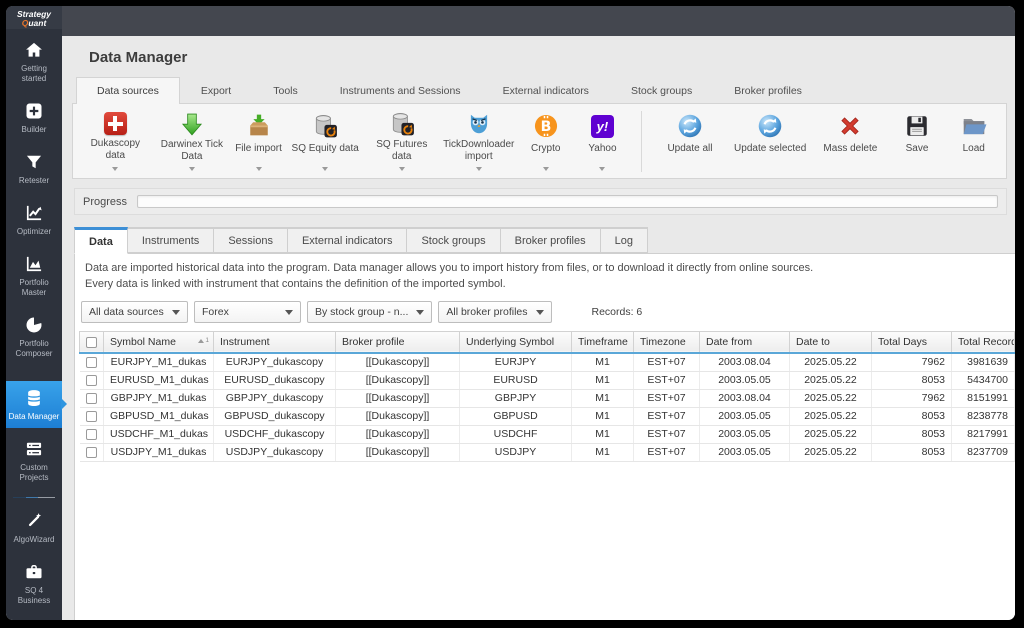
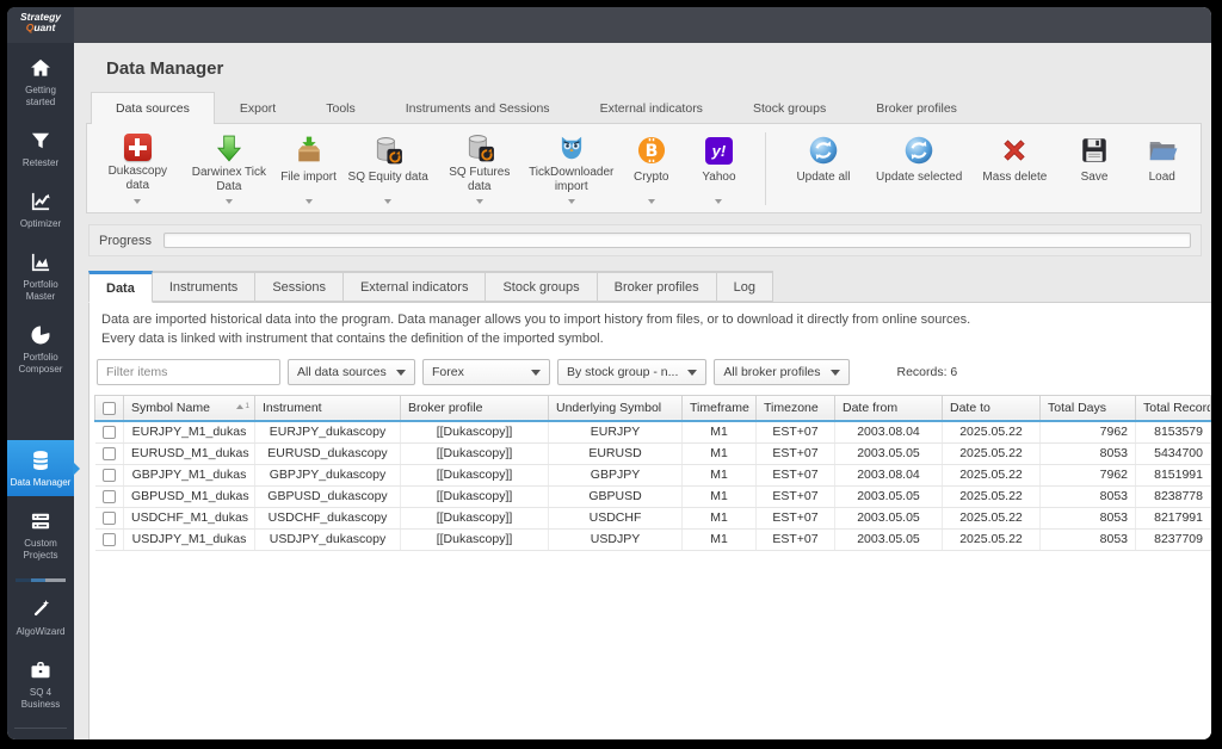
  Strategy
  Quant
  Getting started
- Builder
  Retester
  Optimizer
  Portfolio Master
  Portfolio Composer
  Data Manager
  Custom Projects
  AlgoWizard
  SQ 4 Business
  Data Manager
  Data sources
  Export
  Tools
  Instruments and Sessions
  External indicators
  Stock groups
  Broker profiles
  Dukascopy data
  Darwinex Tick Data
  File import
  SQ Equity data
  SQ Futures data
  TickDownloader import
  B
  Crypto
  y!
  Yahoo
  Update all
  Update selected
  Mass delete
  Save
  Load
  Progress
  Data
  Instruments
  Sessions
  External indicators
  Stock groups
  Broker profiles
  Log
  Data are imported historical data into the program. Data manager allows you to import history from files, or to download it directly from online sources.
  Every data is linked with instrument that contains the definition of the imported symbol.
+ Filter items
  All data sources
  Forex
  By stock group - n...
  All broker profiles
  Records: 6
  	Symbol Name	Instrument	Broker profile	Underlying Symbol	Timeframe	Timezone	Date from	Date to	Total Days	Total Recor
- 	EURJPY_M1_dukas	EURJPY_dukascopy	[[Dukascopy]]	EURJPY	M1	EST+07	2003.08.04	2025.05.22	7962	3981639
+ 	EURJPY_M1_dukas	EURJPY_dukascopy	[[Dukascopy]]	EURJPY	M1	EST+07	2003.08.04	2025.05.22	7962	8153579
  	EURUSD_M1_dukas	EURUSD_dukascopy	[[Dukascopy]]	EURUSD	M1	EST+07	2003.05.05	2025.05.22	8053	5434700
  	GBPJPY_M1_dukas	GBPJPY_dukascopy	[[Dukascopy]]	GBPJPY	M1	EST+07	2003.08.04	2025.05.22	7962	8151991
  	GBPUSD_M1_dukas	GBPUSD_dukascopy	[[Dukascopy]]	GBPUSD	M1	EST+07	2003.05.05	2025.05.22	8053	8238778
  	USDCHF_M1_dukas	USDCHF_dukascopy	[[Dukascopy]]	USDCHF	M1	EST+07	2003.05.05	2025.05.22	8053	8217991
  	USDJPY_M1_dukas	USDJPY_dukascopy	[[Dukascopy]]	USDJPY	M1	EST+07	2003.05.05	2025.05.22	8053	8237709
